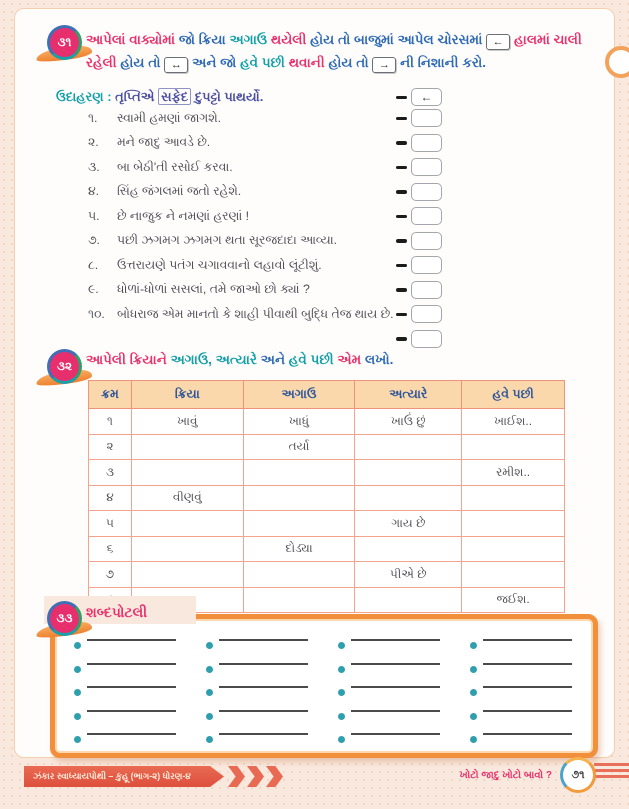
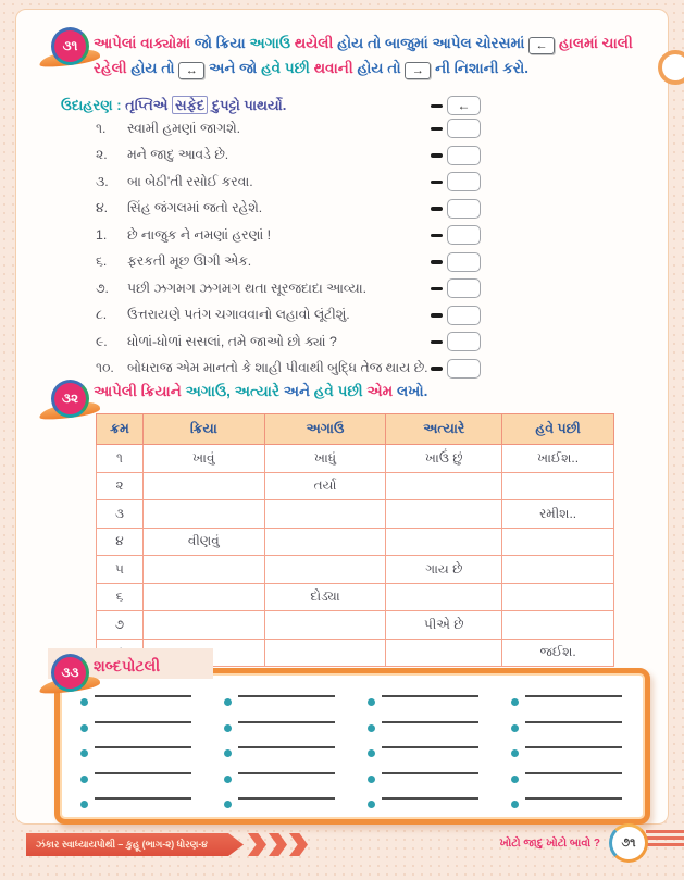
  ૩૧
  આપેલાં વાક્યોમાં જો ક્રિયા અગાઉ થયેલી હોય તો બાજુમાં આપેલ ચોરસમાં ← હાલમાં ચાલી રહેલી હોય તો ↔ અને જો હવે પછી થવાની હોય તો → ની નિશાની કરો.
  ઉદાહરણ : તૃપ્તિએ સફેદ દુપટ્ટો પાથર્યો.
  ←
  ૧.
  સ્વામી હમણાં જાગશે.
  ૨.
  મને જાદુ આવડે છે.
  ૩.
  બા બેઠી'તી રસોઈ કરવા.
  ૪.
  સિંહ જંગલમાં જતો રહેશે.
- ૫.
+ 1.
  છે નાજુક ને નમણાં હરણાં !
+ ૬.
+ ફરકતી મૂછ ઊગી એક.
  ૭.
  પછી ઝગમગ ઝગમગ થતા સૂરજદાદા આવ્યા.
  ૮.
  ઉત્તરાયણે પતંગ ચગાવવાનો લહાવો લૂંટીશું.
  ૯.
  ધોળાં-ધોળાં સસલાં, તમે જાઓ છો ક્યાં ?
  ૧૦.
  બોધરાજ એમ માનતો કે શાહી પીવાથી બુદ્ધિ તેજ થાય છે.
  ૩૨
  આપેલી ક્રિયાને અગાઉ, અત્યારે અને હવે પછી એમ લખો.
  ક્રમ	ક્રિયા	અગાઉ	અત્યારે	હવે પછી
  ૧	ખાવું	ખાધું	ખાઉં છું	ખાઈશ..
  ૨		તર્યા
  ૩				રમીશ..
  ૪	વીણવું
  ૫			ગાય છે
  ૬		દોડ્યા
  ૭			પીએ છે
  				જઈશ.
  ૩૩
  શબ્દપોટલી
  ઝંકાર સ્વાધ્યાયપોથી – કુહૂ (ભાગ-૨) ધોરણ-૪
  ખોટો જાદુ ખોટો બાવો ?
  ૭૧
